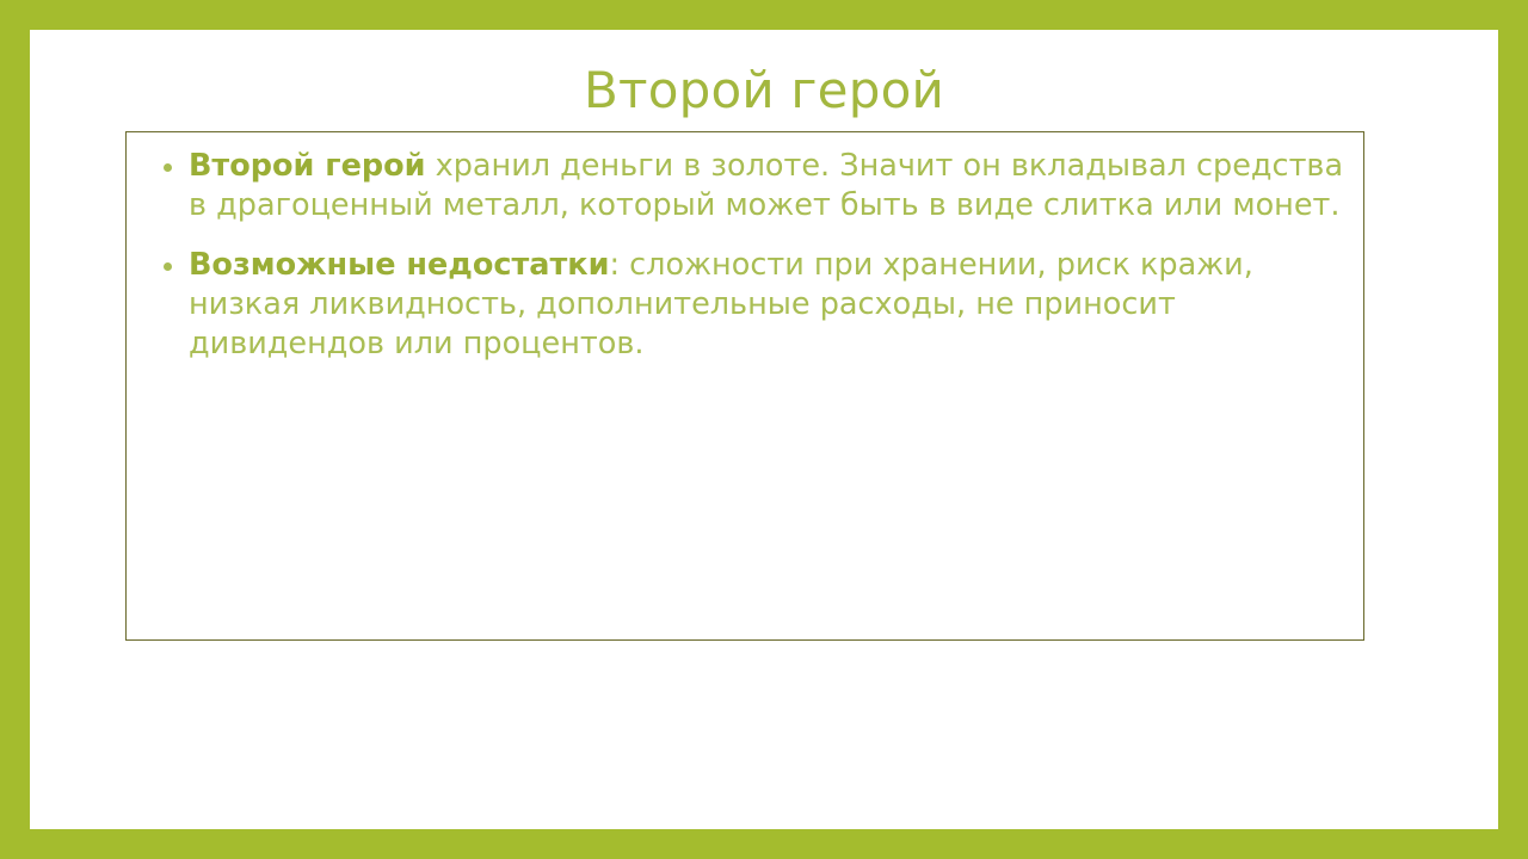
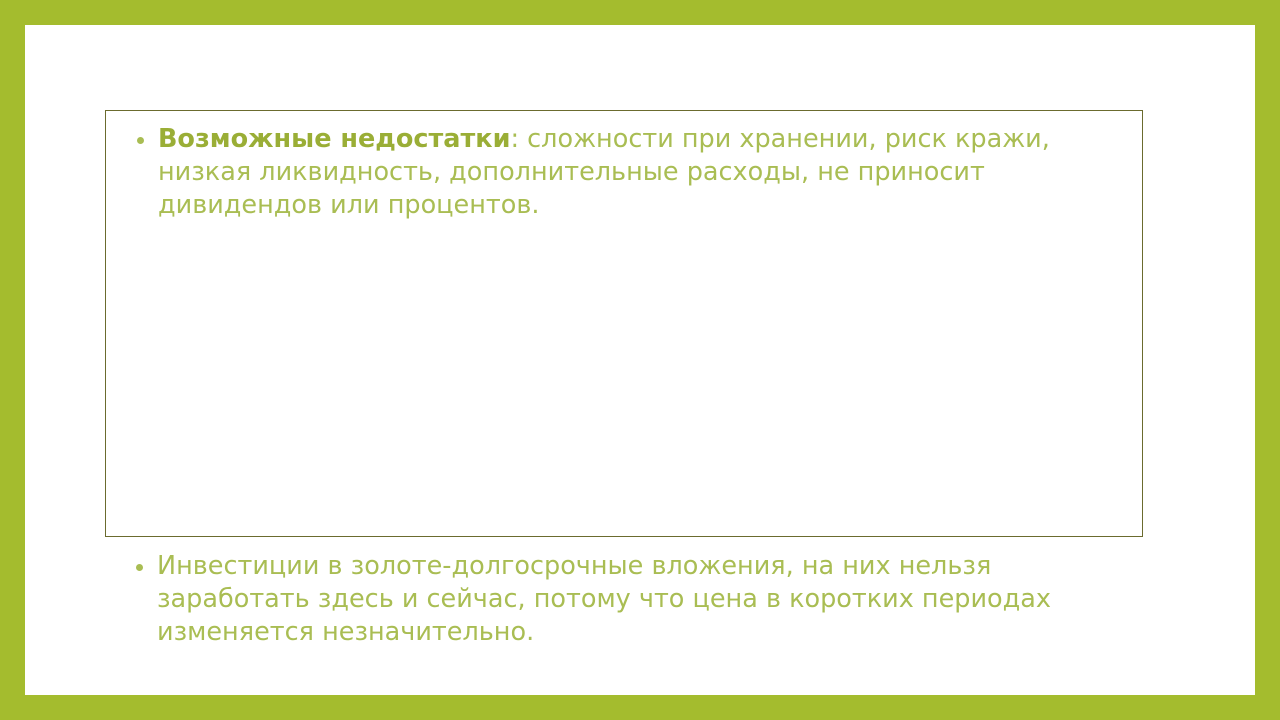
- Второй герой
- Второй герой хранил деньги в золоте. Значит он вкладывал средства в драгоценный металл, который может быть в виде слитка или монет.
  Возможные недостатки: сложности при хранении, риск кражи, низкая ликвидность, дополнительные расходы, не приносит дивидендов или процентов.
+ Инвестиции в золоте-долгосрочные вложения, на них нельзя заработать здесь и сейчас, потому что цена в коротких периодах изменяется незначительно.
